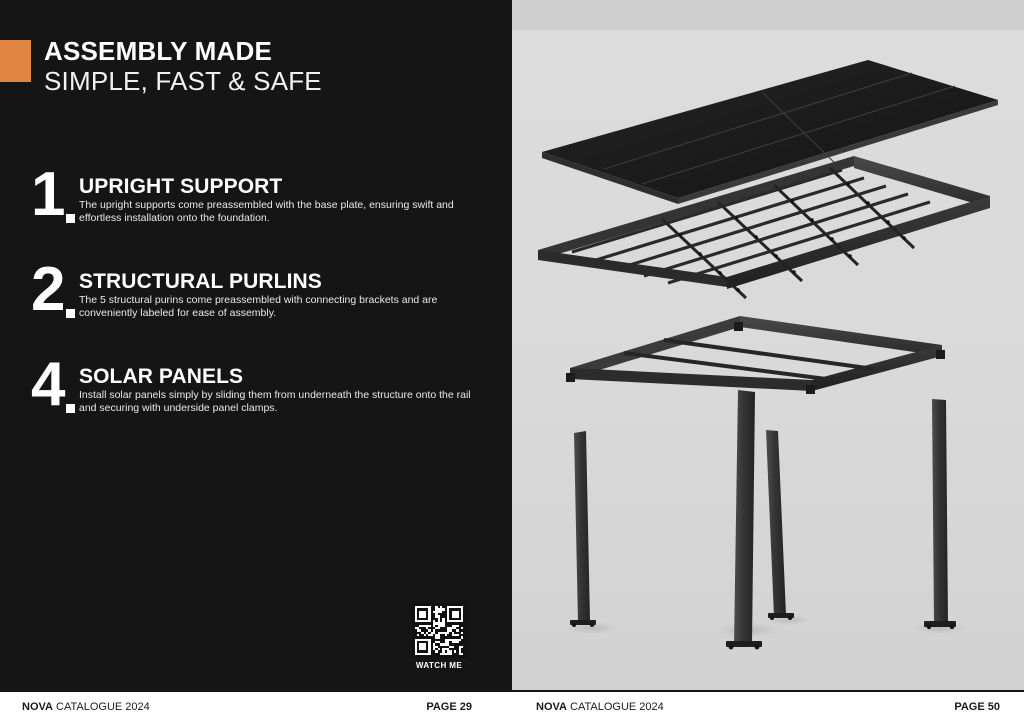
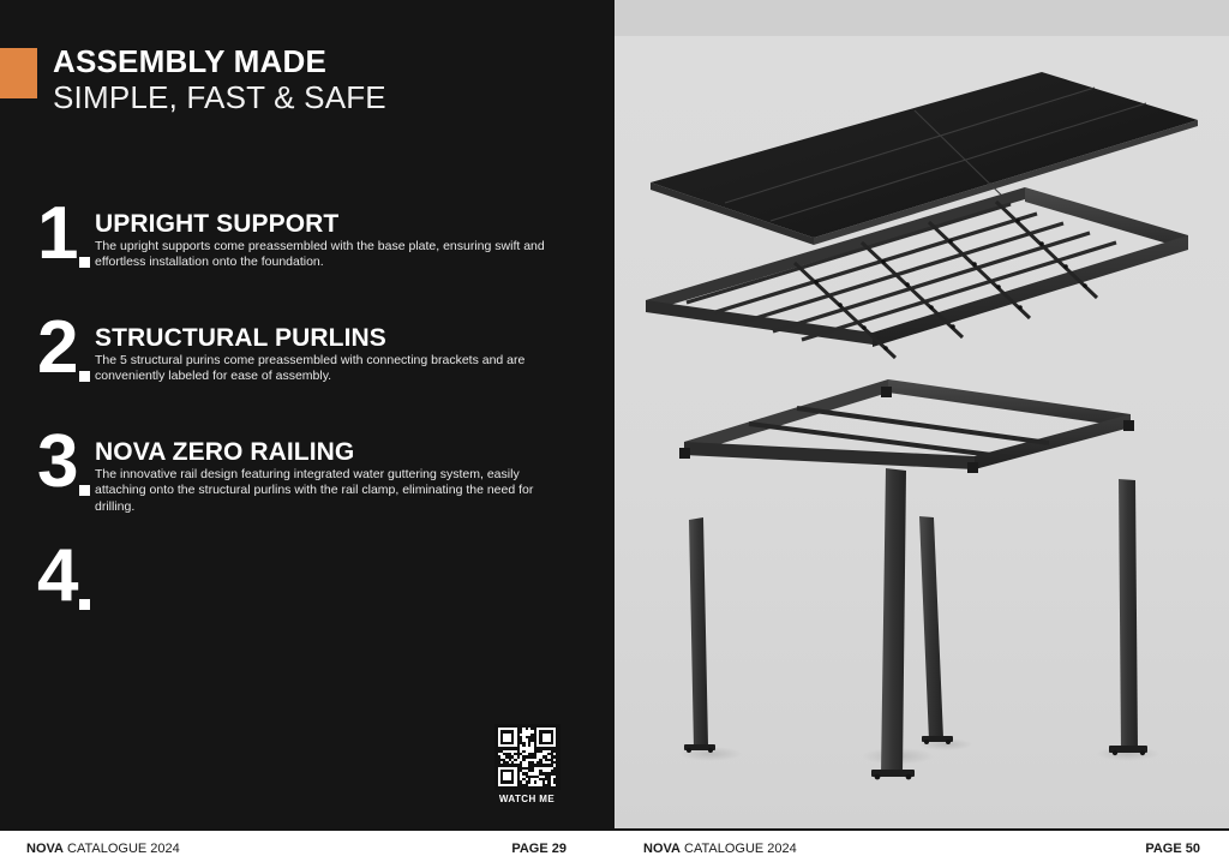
  ASSEMBLY MADE
  SIMPLE, FAST & SAFE
  1
  UPRIGHT SUPPORT
  The upright supports come preassembled with the base plate, ensuring swift and effortless installation onto the foundation.
  2
  STRUCTURAL PURLINS
  The 5 structural purins come preassembled with connecting brackets and are conveniently labeled for ease of assembly.
+ 3
+ NOVA ZERO RAILING
+ The innovative rail design featuring integrated water guttering system, easily attaching onto the structural purlins with the rail clamp, eliminating the need for drilling.
  4
- SOLAR PANELS
- Install solar panels simply by sliding them from underneath the structure onto the rail and securing with underside panel clamps.
  WATCH ME
  NOVA CATALOGUE 2024
  PAGE 29
  NOVA CATALOGUE 2024
  PAGE 50
